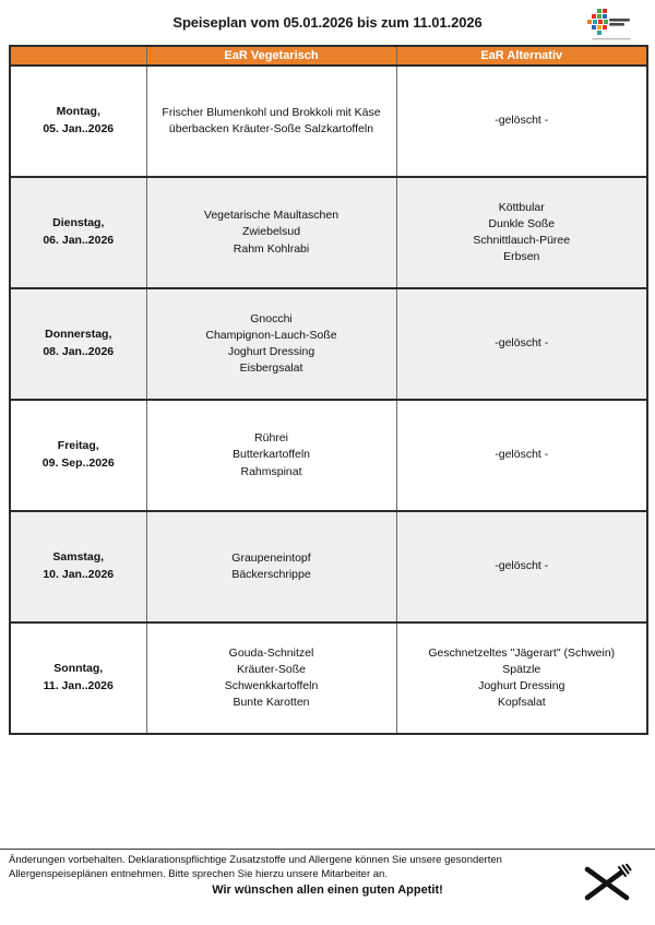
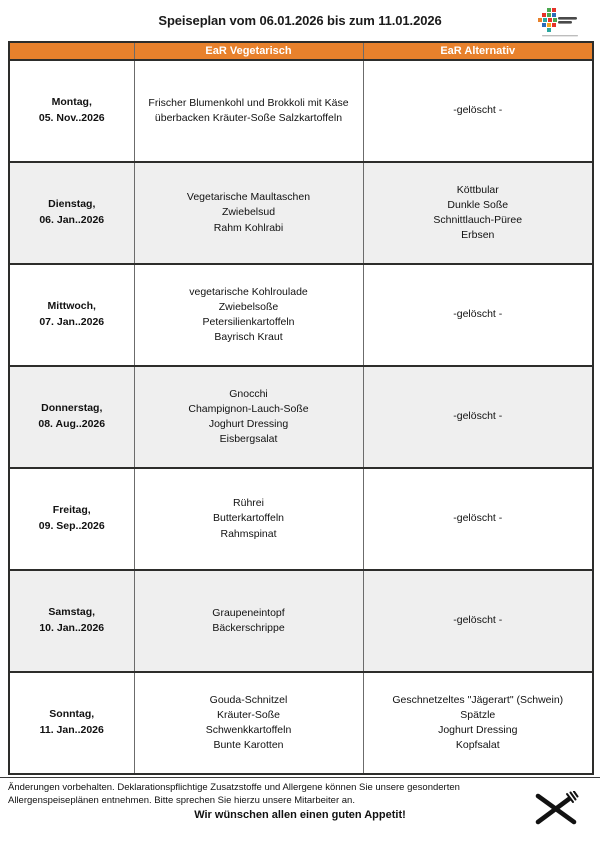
- Speiseplan vom 05.01.2026 bis zum 11.01.2026
+ Speiseplan vom 06.01.2026 bis zum 11.01.2026
  	EaR Vegetarisch	EaR Alternativ
- Montag,05. Jan..2026	Frischer Blumenkohl und Brokkoli mit Käseüberbacken Kräuter-Soße Salzkartoffeln	-gelöscht -
+ Montag,05. Nov..2026	Frischer Blumenkohl und Brokkoli mit Käseüberbacken Kräuter-Soße Salzkartoffeln	-gelöscht -
  Dienstag,06. Jan..2026	Vegetarische MaultaschenZwiebelsudRahm Kohlrabi	KöttbularDunkle SoßeSchnittlauch-PüreeErbsen
+ Mittwoch,07. Jan..2026	vegetarische KohlrouladeZwiebelsoßePetersilienkartoffelnBayrisch Kraut	-gelöscht -
- Donnerstag,08. Jan..2026	GnocchiChampignon-Lauch-SoßeJoghurt DressingEisbergsalat	-gelöscht -
+ Donnerstag,08. Aug..2026	GnocchiChampignon-Lauch-SoßeJoghurt DressingEisbergsalat	-gelöscht -
  Freitag,09. Sep..2026	RühreiButterkartoffelnRahmspinat	-gelöscht -
  Samstag,10. Jan..2026	GraupeneintopfBäckerschrippe	-gelöscht -
  Sonntag,11. Jan..2026	Gouda-SchnitzelKräuter-SoßeSchwenkkartoffelnBunte Karotten	Geschnetzeltes "Jägerart" (Schwein)SpätzleJoghurt DressingKopfsalat
  Änderungen vorbehalten. Deklarationspflichtige Zusatzstoffe und Allergene können Sie unsere gesonderten
  Allergenspeiseplänen entnehmen. Bitte sprechen Sie hierzu unsere Mitarbeiter an.
  Wir wünschen allen einen guten Appetit!
